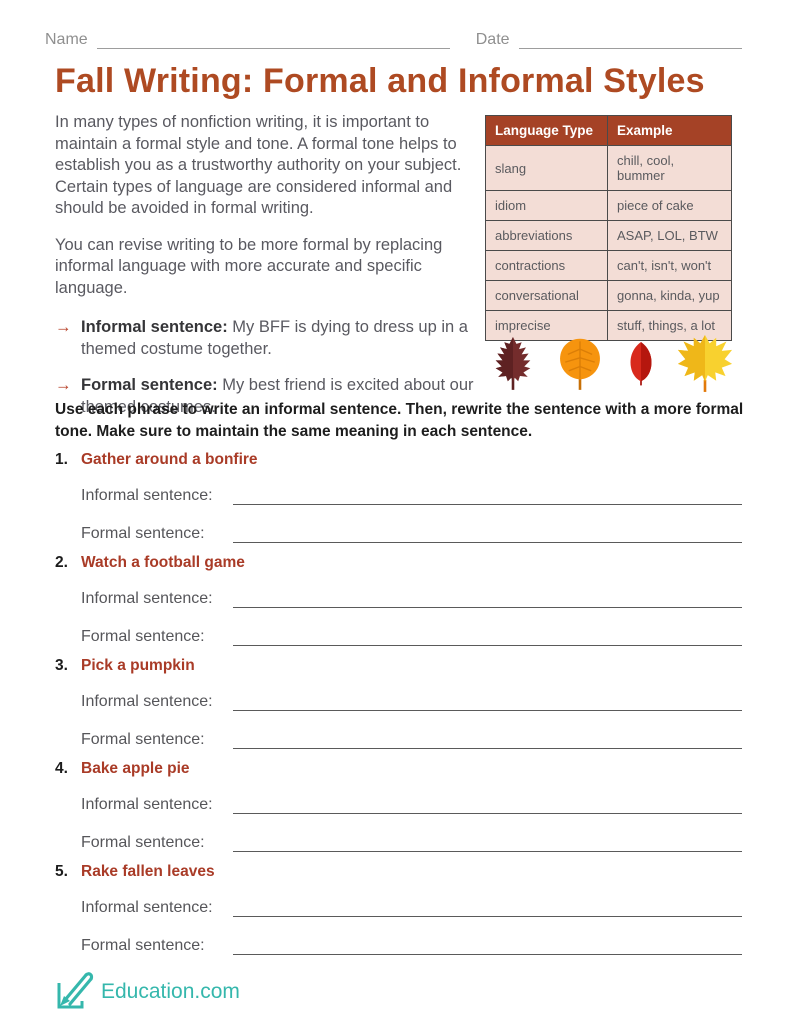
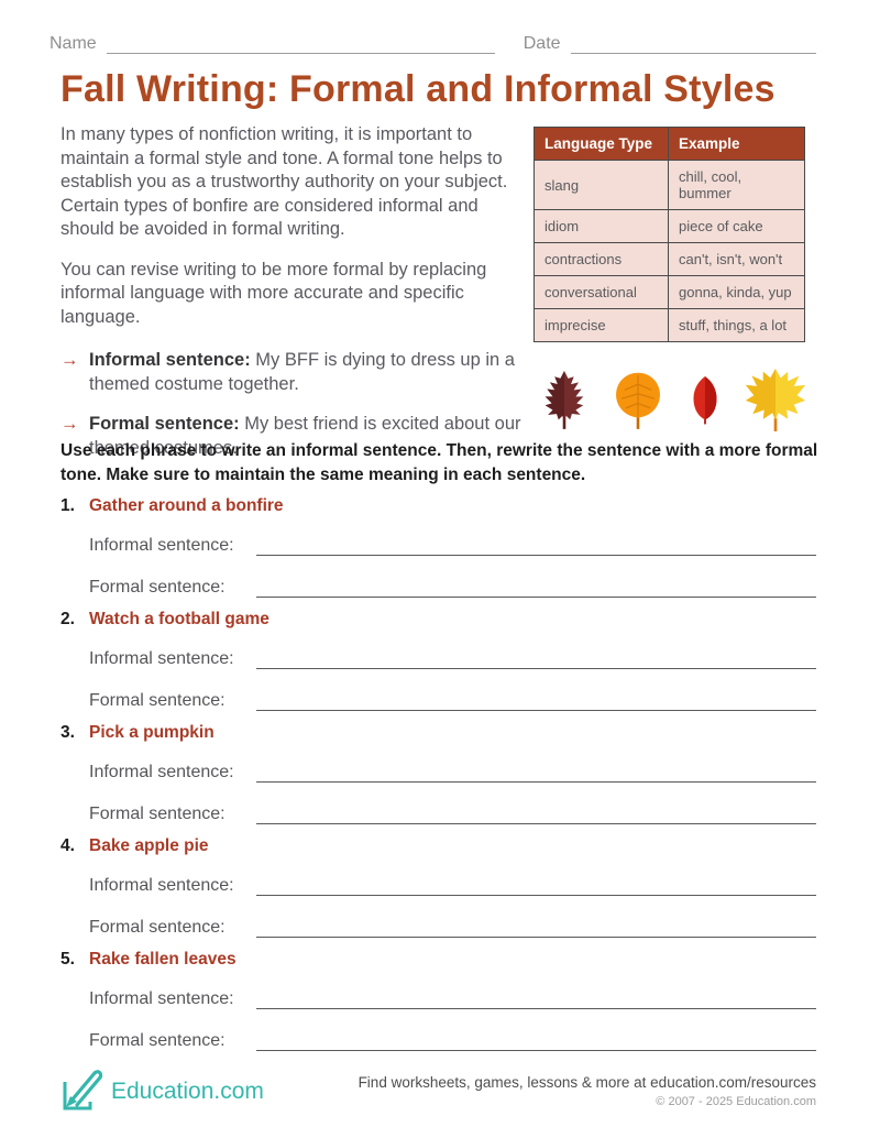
  Name
  Date
  Fall Writing: Formal and Informal Styles
- In many types of nonfiction writing, it is important to maintain a formal style and tone. A formal tone helps to establish you as a trustworthy authority on your subject. Certain types of language are considered informal and should be avoided in formal writing.
+ In many types of nonfiction writing, it is important to maintain a formal style and tone. A formal tone helps to establish you as a trustworthy authority on your subject. Certain types of bonfire are considered informal and should be avoided in formal writing.
  You can revise writing to be more formal by replacing informal language with more accurate and specific language.
  →
  Informal sentence: My BFF is dying to dress up in a themed costume together.
  →
  Formal sentence: My best friend is excited about our themed costumes.
  Language Type	Example
  slang	chill, cool, bummer
  idiom	piece of cake
- abbreviations	ASAP, LOL, BTW
  contractions	can't, isn't, won't
  conversational	gonna, kinda, yup
  imprecise	stuff, things, a lot
  Use each phrase to write an informal sentence. Then, rewrite the sentence with a more formal tone. Make sure to maintain the same meaning in each sentence.
  1.
  Gather around a bonfire
  Informal sentence:
  Formal sentence:
  2.
  Watch a football game
  Informal sentence:
  Formal sentence:
  3.
  Pick a pumpkin
  Informal sentence:
  Formal sentence:
  4.
  Bake apple pie
  Informal sentence:
  Formal sentence:
  5.
  Rake fallen leaves
  Informal sentence:
  Formal sentence:
  Education.com
+ Find worksheets, games, lessons & more at education.com/resources
+ © 2007 - 2025 Education.com
